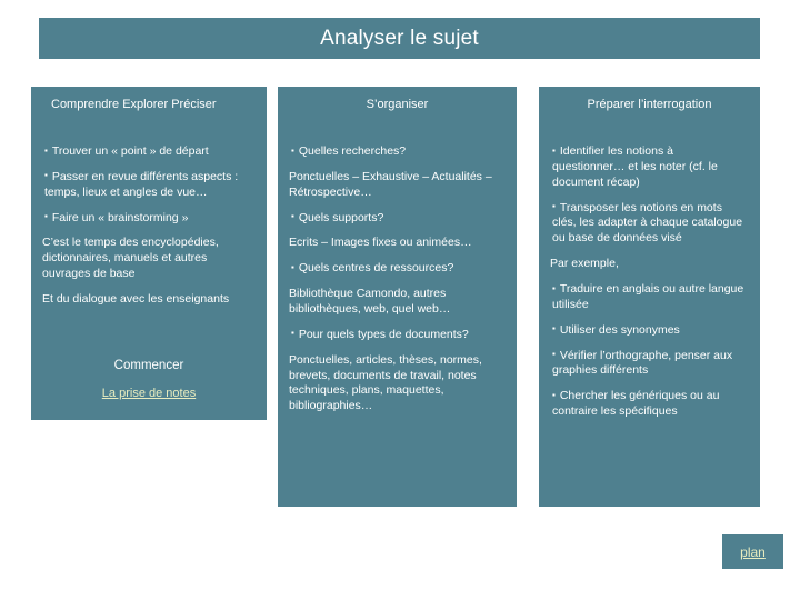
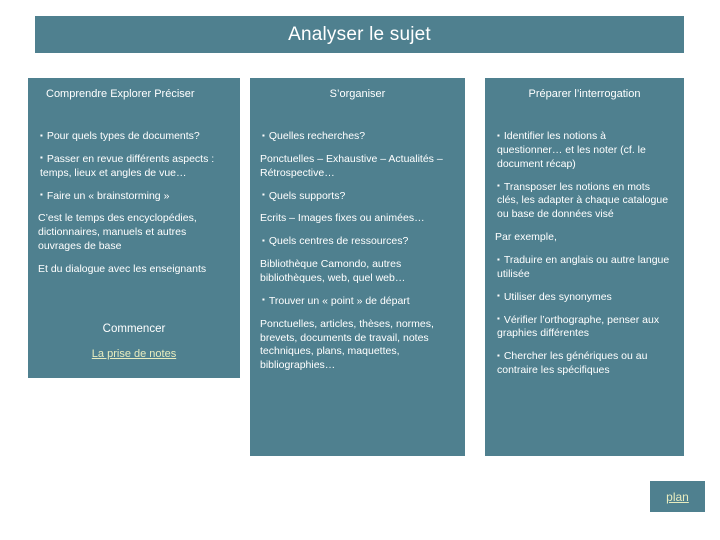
  Analyser le sujet
  Comprendre Explorer Préciser
- Trouver un « point » de départ
+ Pour quels types de documents?
  Passer en revue différents aspects : temps, lieux et angles de vue…
  Faire un « brainstorming »
  C’est le temps des encyclopédies, dictionnaires, manuels et autres ouvrages de base
  Et du dialogue avec les enseignants
  S’organiser
  Quelles recherches?
  Ponctuelles – Exhaustive – Actualités – Rétrospective…
  Quels supports?
  Ecrits – Images fixes ou animées…
  Quels centres de ressources?
  Bibliothèque Camondo, autres bibliothèques, web, quel web…
- Pour quels types de documents?
+ Trouver un « point » de départ
  Ponctuelles, articles, thèses, normes, brevets, documents de travail, notes techniques, plans, maquettes, bibliographies…
  Préparer l’interrogation
  Identifier les notions à questionner… et les noter (cf. le document récap)
  Transposer les notions en mots clés, les adapter à chaque catalogue ou base de données visé
  Par exemple,
  Traduire en anglais ou autre langue utilisée
  Utiliser des synonymes
- Vérifier l’orthographe, penser aux graphies différents
+ Vérifier l’orthographe, penser aux graphies différentes
  Chercher les génériques ou au contraire les spécifiques
  Commencer
  La prise de notes
  plan
